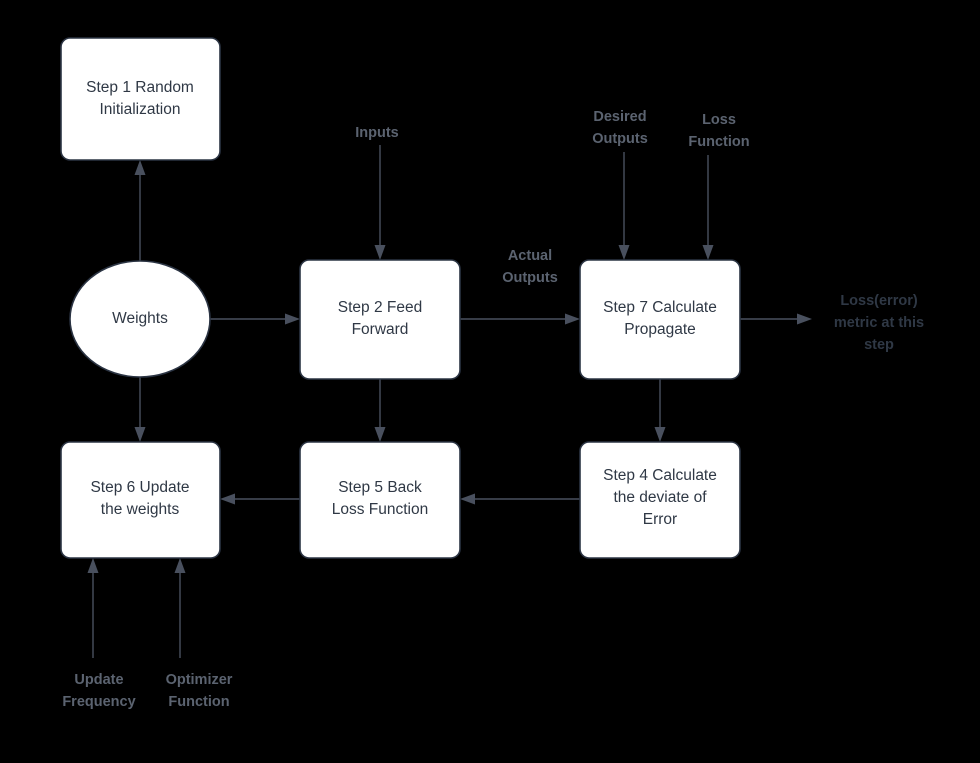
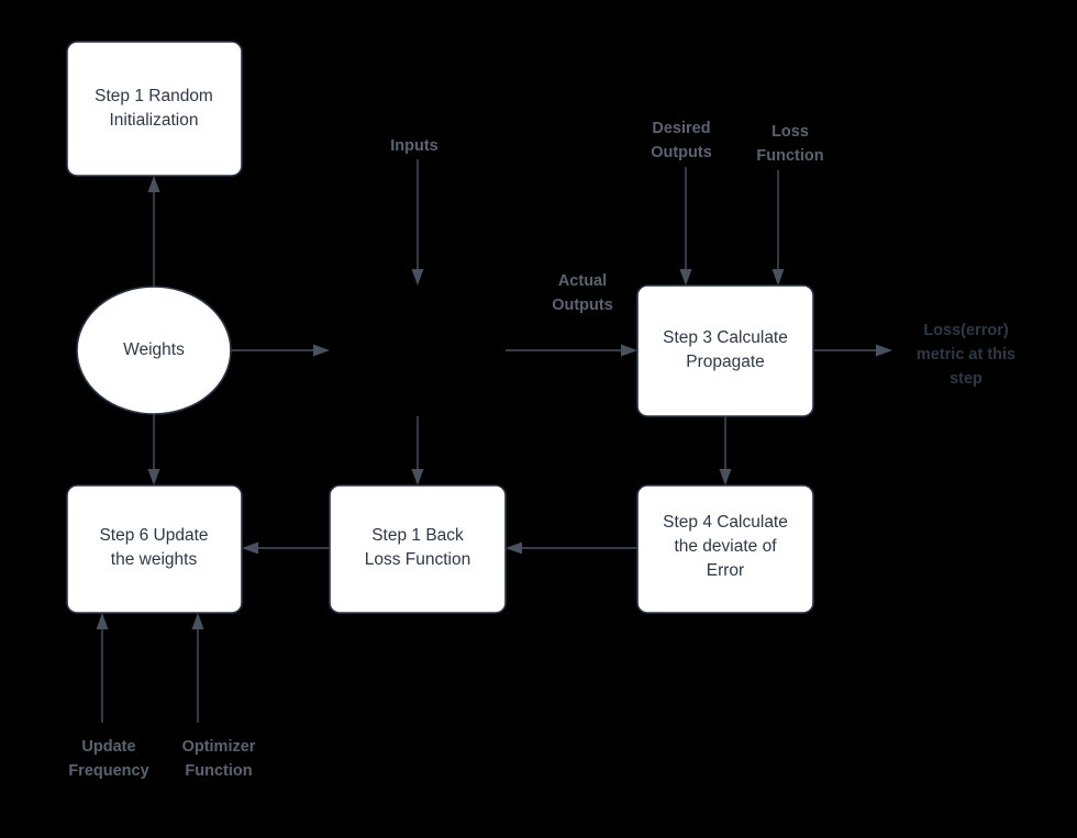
  Inputs
  Actual
  Outputs
  Desired
  Outputs
  Loss
  Function
  Loss(error)
  metric at this
  step
  Update
  Frequency
  Optimizer
  Function
  Step 1 Random
  Initialization
  Weights
- Step 2 Feed
- Forward
- Step 7 Calculate
+ Step 3 Calculate
  Propagate
  Step 4 Calculate
  the deviate of
  Error
- Step 5 Back
+ Step 1 Back
  Loss Function
  Step 6 Update
  the weights
